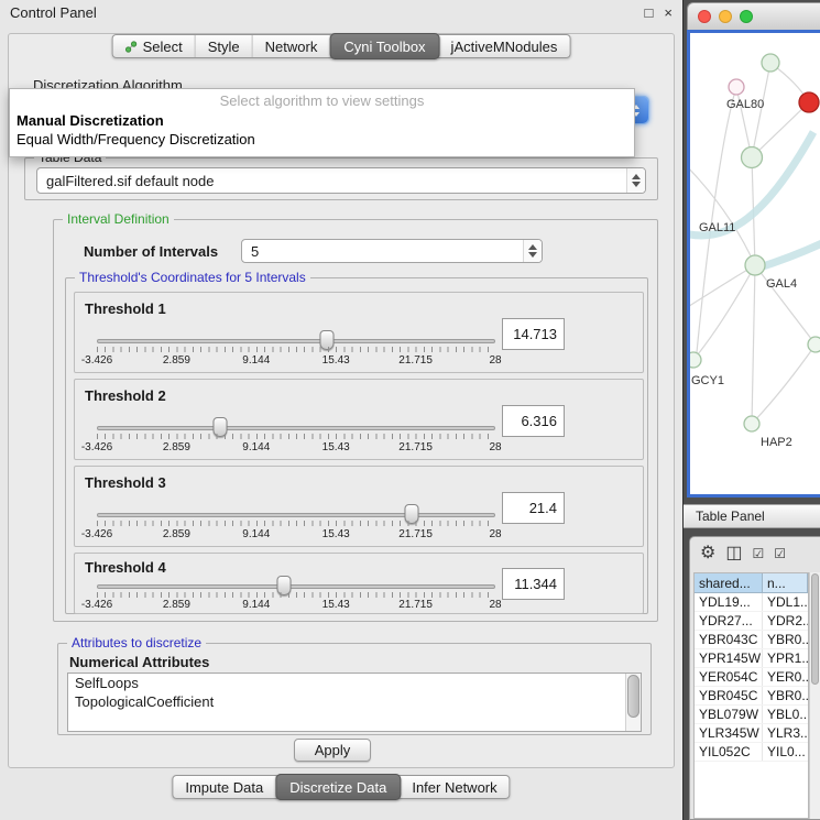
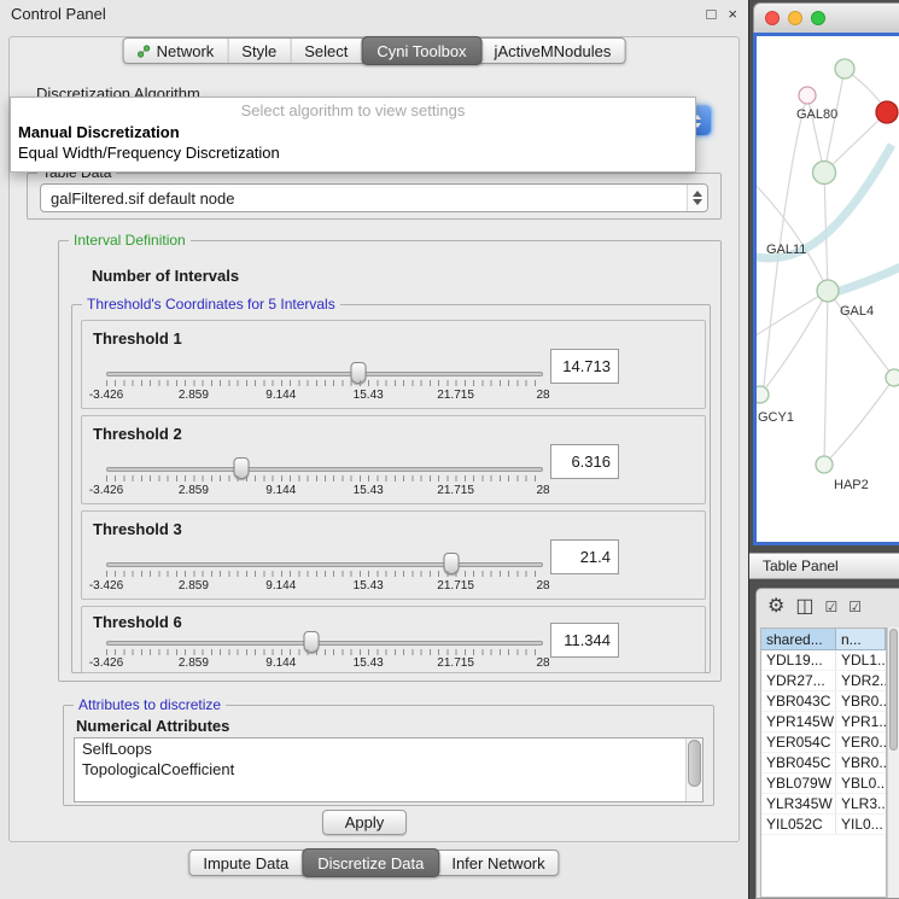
  Control Panel
  □
  ×
- Select
+ Network
  Style
- Network
+ Select
  Cyni Toolbox
  jActiveMNodules
  Discretization Algorithm
  Select algorithm to view settings
  Manual Discretization
  Equal Width/Frequency Discretization
  Table Data
  galFiltered.sif default node
  Interval Definition
  Number of Intervals
- 5
  Threshold's Coordinates for 5 Intervals
  Threshold 1
  -3.426
  2.859
  9.144
  15.43
  21.715
  28
  14.713
  Threshold 2
  -3.426
  2.859
  9.144
  15.43
  21.715
  28
  6.316
  Threshold 3
  -3.426
  2.859
  9.144
  15.43
  21.715
  28
  21.4
- Threshold 4
+ Threshold 6
  -3.426
  2.859
  9.144
  15.43
  21.715
  28
  11.344
  Attributes to discretize
  Numerical Attributes
  SelfLoops
  TopologicalCoefficient
  Apply
  Impute Data
  Discretize Data
  Infer Network
  GAL80
  GAL11
  GAL4
  GCY1
  HAP2
  Table Panel
  ⚙
  ◫
  ☑
  ☑
  shared...
  n...
  YDL19...
  YDL1..
  YDR27...
  YDR2.
  YBR043C
  YBR0..
  YPR145W
  YPR1..
  YER054C
  YER0..
  YBR045C
  YBR0..
  YBL079W
  YBL0..
  YLR345W
  YLR3..
  YIL052C
  YIL0...
